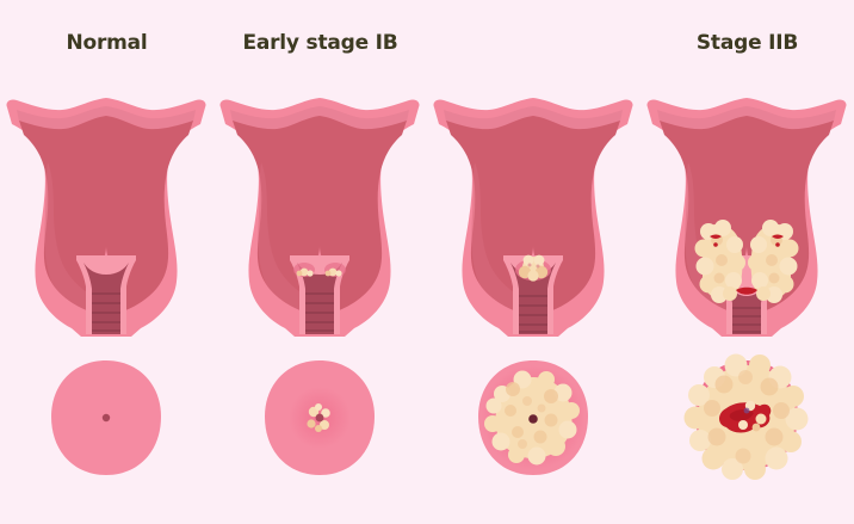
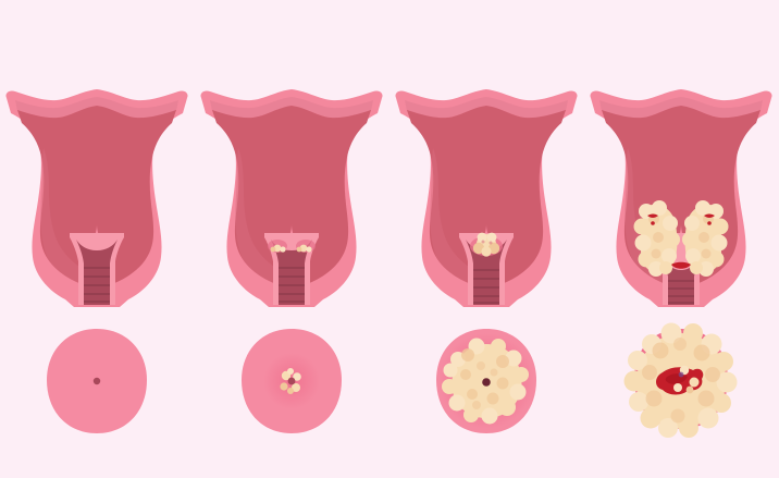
- Normal
- Early stage IB
- Stage IIB
